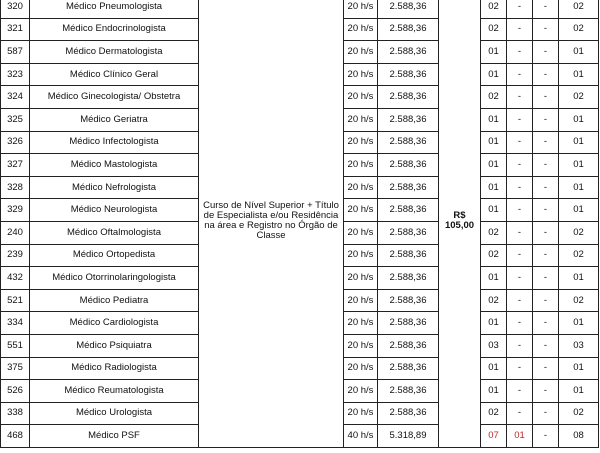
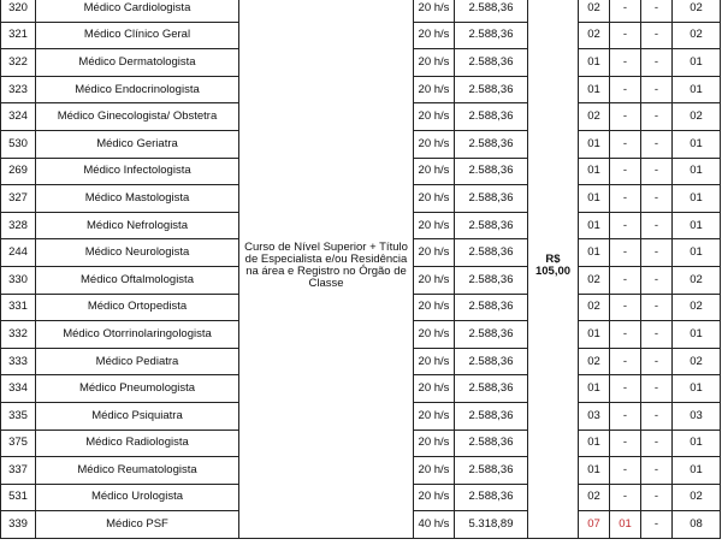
- 320	Médico Pneumologista	Curso de Nível Superior + Título de Especialista e/ou Residência na área e Registro no Órgão de Classe	20 h/s	2.588,36	R$ 105,00	02	-	-	02
+ 320	Médico Cardiologista	Curso de Nível Superior + Título de Especialista e/ou Residência na área e Registro no Órgão de Classe	20 h/s	2.588,36	R$ 105,00	02	-	-	02
- 321	Médico Endocrinologista	20 h/s	2.588,36	02	-	-	02
+ 321	Médico Clínico Geral	20 h/s	2.588,36	02	-	-	02
- 587	Médico Dermatologista	20 h/s	2.588,36	01	-	-	01
+ 322	Médico Dermatologista	20 h/s	2.588,36	01	-	-	01
- 323	Médico Clínico Geral	20 h/s	2.588,36	01	-	-	01
+ 323	Médico Endocrinologista	20 h/s	2.588,36	01	-	-	01
  324	Médico Ginecologista/ Obstetra	20 h/s	2.588,36	02	-	-	02
- 325	Médico Geriatra	20 h/s	2.588,36	01	-	-	01
+ 530	Médico Geriatra	20 h/s	2.588,36	01	-	-	01
- 326	Médico Infectologista	20 h/s	2.588,36	01	-	-	01
+ 269	Médico Infectologista	20 h/s	2.588,36	01	-	-	01
  327	Médico Mastologista	20 h/s	2.588,36	01	-	-	01
  328	Médico Nefrologista	20 h/s	2.588,36	01	-	-	01
- 329	Médico Neurologista	20 h/s	2.588,36	01	-	-	01
+ 244	Médico Neurologista	20 h/s	2.588,36	01	-	-	01
- 240	Médico Oftalmologista	20 h/s	2.588,36	02	-	-	02
+ 330	Médico Oftalmologista	20 h/s	2.588,36	02	-	-	02
- 239	Médico Ortopedista	20 h/s	2.588,36	02	-	-	02
+ 331	Médico Ortopedista	20 h/s	2.588,36	02	-	-	02
- 432	Médico Otorrinolaringologista	20 h/s	2.588,36	01	-	-	01
+ 332	Médico Otorrinolaringologista	20 h/s	2.588,36	01	-	-	01
- 521	Médico Pediatra	20 h/s	2.588,36	02	-	-	02
+ 333	Médico Pediatra	20 h/s	2.588,36	02	-	-	02
- 334	Médico Cardiologista	20 h/s	2.588,36	01	-	-	01
+ 334	Médico Pneumologista	20 h/s	2.588,36	01	-	-	01
- 551	Médico Psiquiatra	20 h/s	2.588,36	03	-	-	03
+ 335	Médico Psiquiatra	20 h/s	2.588,36	03	-	-	03
  375	Médico Radiologista	20 h/s	2.588,36	01	-	-	01
- 526	Médico Reumatologista	20 h/s	2.588,36	01	-	-	01
+ 337	Médico Reumatologista	20 h/s	2.588,36	01	-	-	01
- 338	Médico Urologista	20 h/s	2.588,36	02	-	-	02
+ 531	Médico Urologista	20 h/s	2.588,36	02	-	-	02
- 468	Médico PSF	40 h/s	5.318,89	07	01	-	08
+ 339	Médico PSF	40 h/s	5.318,89	07	01	-	08
